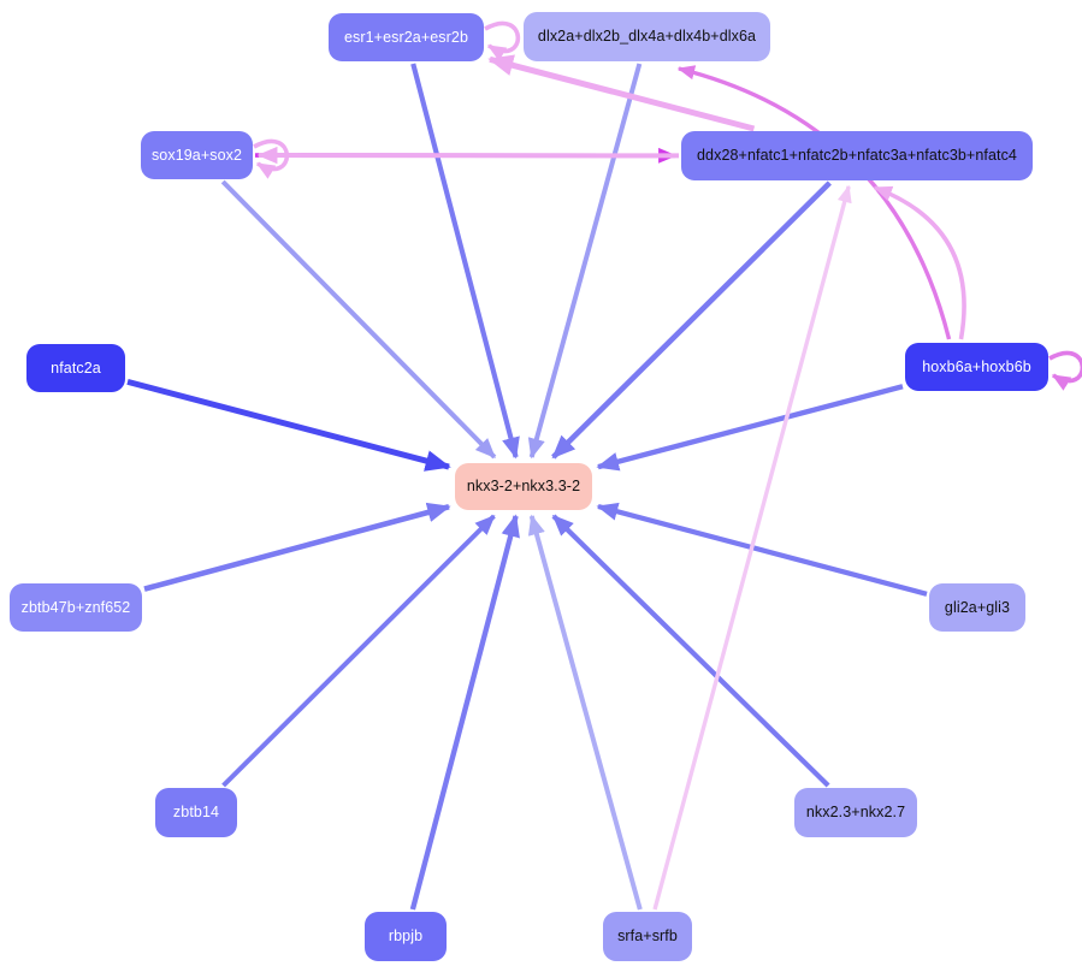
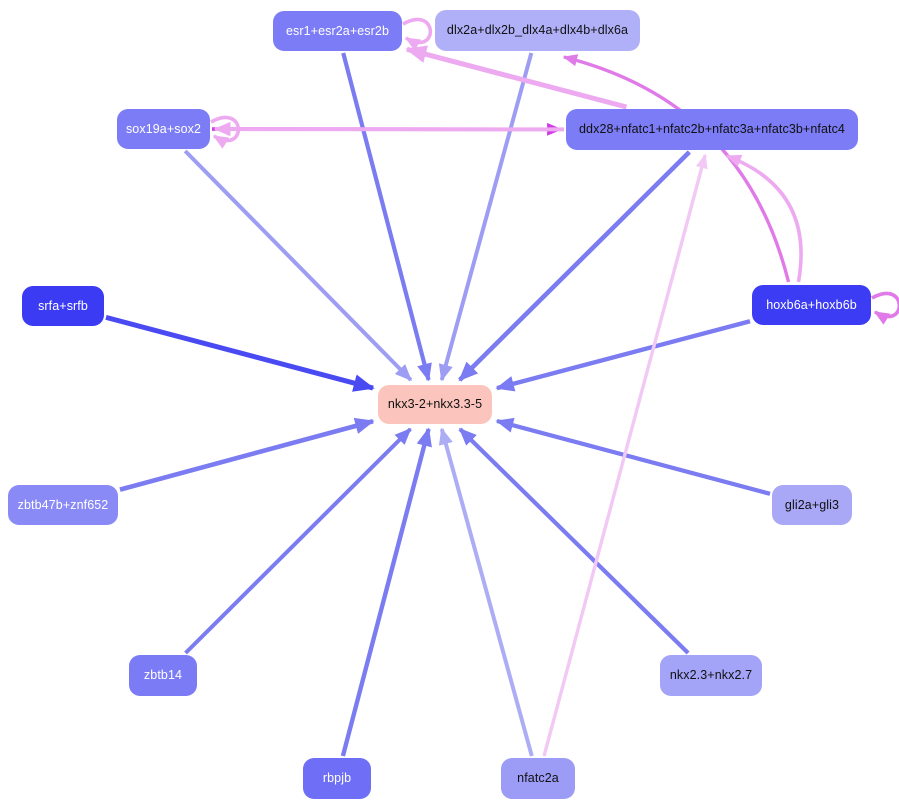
  esr1+esr2a+esr2b
  dlx2a+dlx2b_dlx4a+dlx4b+dlx6a
  sox19a+sox2
  ddx28+nfatc1+nfatc2b+nfatc3a+nfatc3b+nfatc4
- nfatc2a
+ srfa+srfb
  hoxb6a+hoxb6b
- nkx3-2+nkx3.3-2
+ nkx3-2+nkx3.3-5
  zbtb47b+znf652
  gli2a+gli3
  zbtb14
  nkx2.3+nkx2.7
  rbpjb
- srfa+srfb
+ nfatc2a
